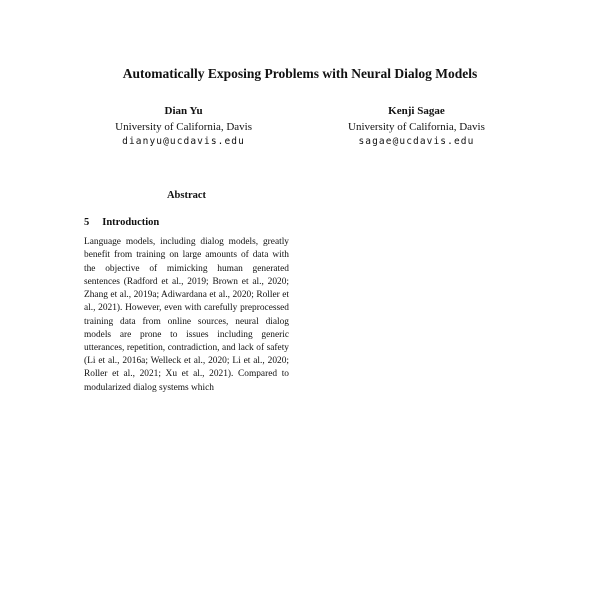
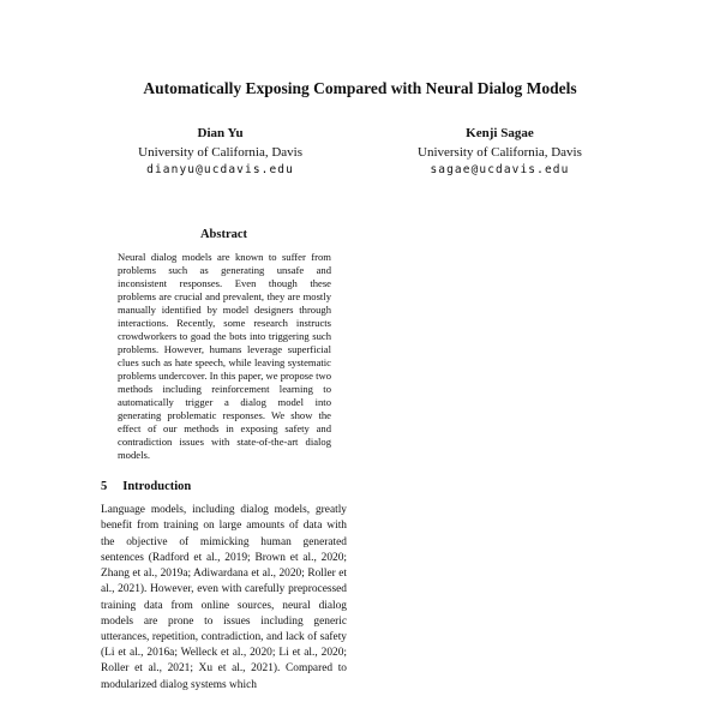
- Automatically Exposing Problems with Neural Dialog Models
+ Automatically Exposing Compared with Neural Dialog Models
  Dian Yu
  University of California, Davis
  dianyu@ucdavis.edu
  Kenji Sagae
  University of California, Davis
  sagae@ucdavis.edu
  Abstract
+ Neural dialog models are known to suffer from problems such as generating unsafe and inconsistent responses. Even though these problems are crucial and prevalent, they are mostly manually identified by model designers through interactions. Recently, some research instructs crowdworkers to goad the bots into triggering such problems. However, humans leverage superficial clues such as hate speech, while leaving systematic problems undercover. In this paper, we propose two methods including reinforcement learning to automatically trigger a dialog model into generating problematic responses. We show the effect of our methods in exposing safety and contradiction issues with state-of-the-art dialog models.
  5 Introduction
  Language models, including dialog models, greatly benefit from training on large amounts of data with the objective of mimicking human generated sentences (Radford et al., 2019; Brown et al., 2020; Zhang et al., 2019a; Adiwardana et al., 2020; Roller et al., 2021). However, even with carefully preprocessed training data from online sources, neural dialog models are prone to issues including generic utterances, repetition, contradiction, and lack of safety (Li et al., 2016a; Welleck et al., 2020; Li et al., 2020; Roller et al., 2021; Xu et al., 2021). Compared to modularized dialog systems which
